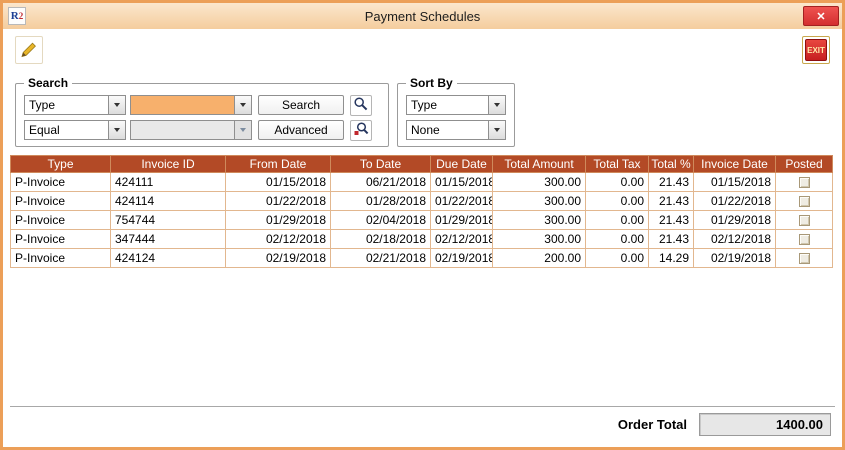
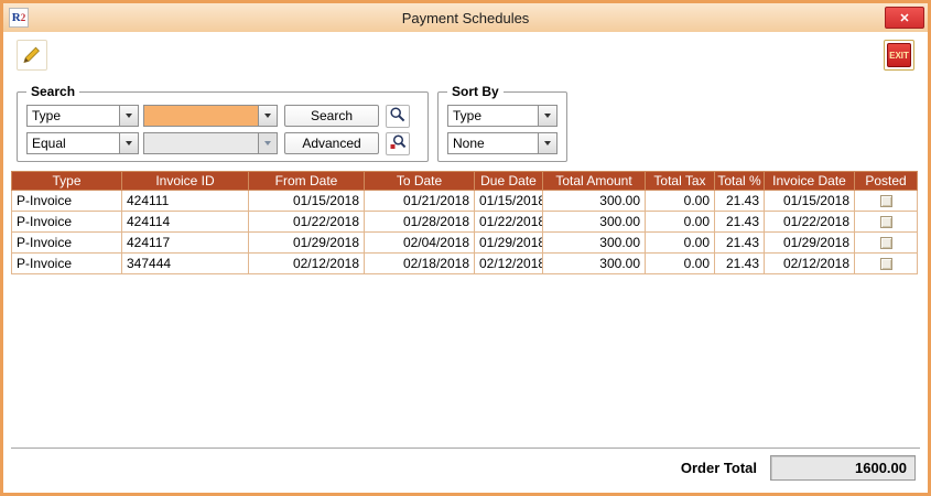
  R2
  Payment Schedules
  ✕
  EXIT
  Search
  Type
  Search
  Equal
  Advanced
  Sort By
  Type
  None
  Type	Invoice ID	From Date	To Date	Due Date	Total Amount	Total Tax	Total %	Invoice Date	Posted
- P-Invoice	424111	01/15/2018	06/21/2018	01/15/2018	300.00	0.00	21.43	01/15/2018
+ P-Invoice	424111	01/15/2018	01/21/2018	01/15/2018	300.00	0.00	21.43	01/15/2018
  P-Invoice	424114	01/22/2018	01/28/2018	01/22/2018	300.00	0.00	21.43	01/22/2018
- P-Invoice	754744	01/29/2018	02/04/2018	01/29/2018	300.00	0.00	21.43	01/29/2018
+ P-Invoice	424117	01/29/2018	02/04/2018	01/29/2018	300.00	0.00	21.43	01/29/2018
  P-Invoice	347444	02/12/2018	02/18/2018	02/12/2018	300.00	0.00	21.43	02/12/2018
- P-Invoice	424124	02/19/2018	02/21/2018	02/19/2018	200.00	0.00	14.29	02/19/2018
  Order Total
- 1400.00
+ 1600.00
